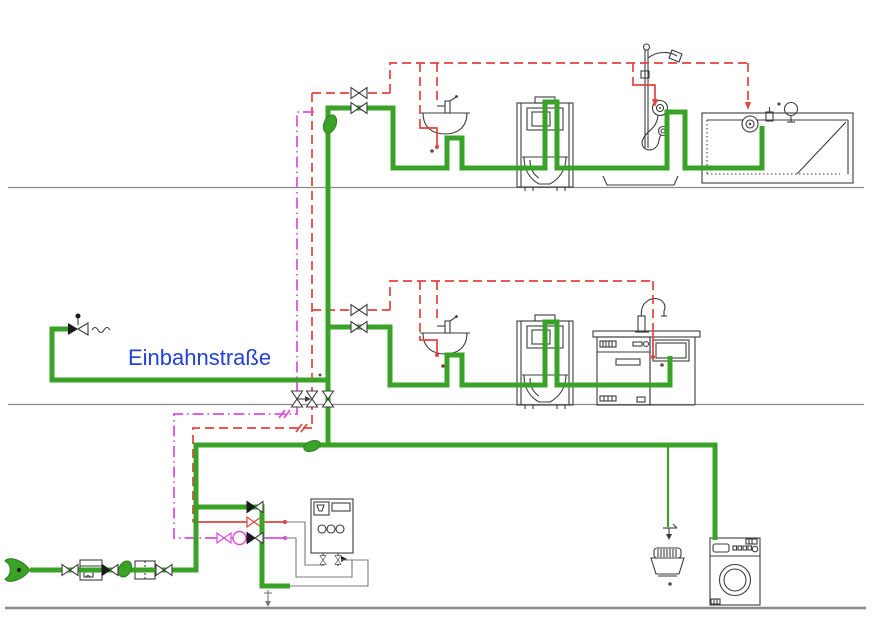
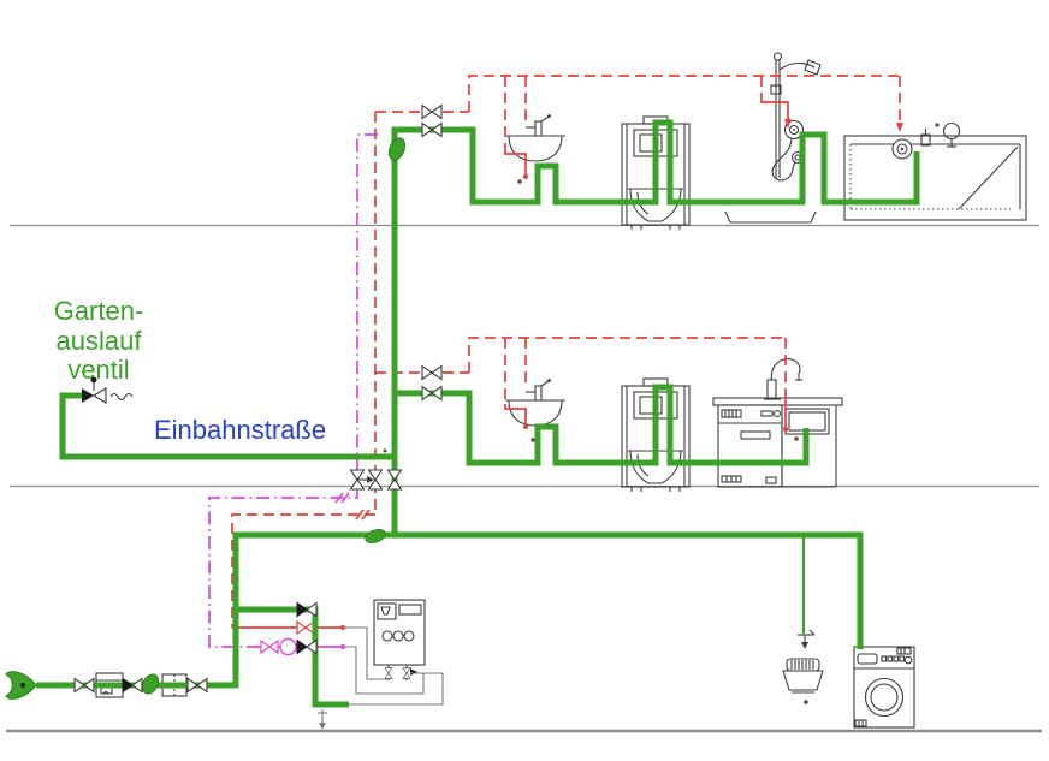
+ Garten-
+ auslauf
+ ventil
  Einbahnstraße
